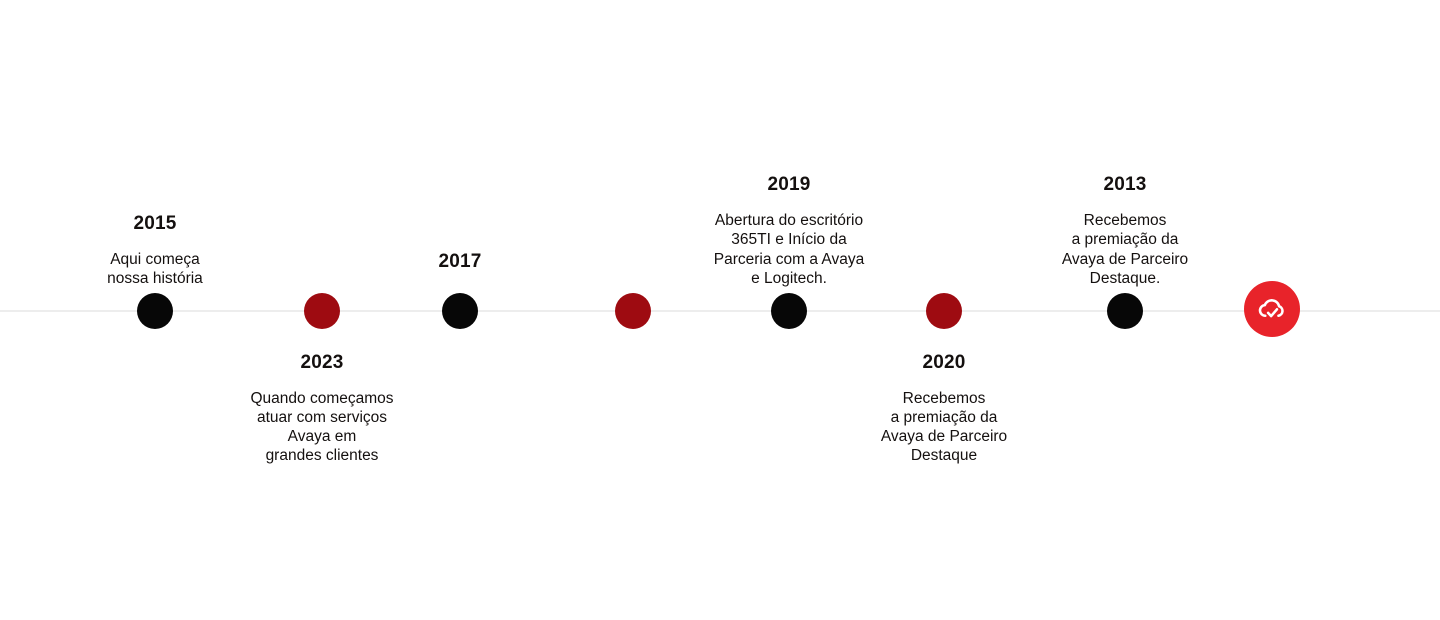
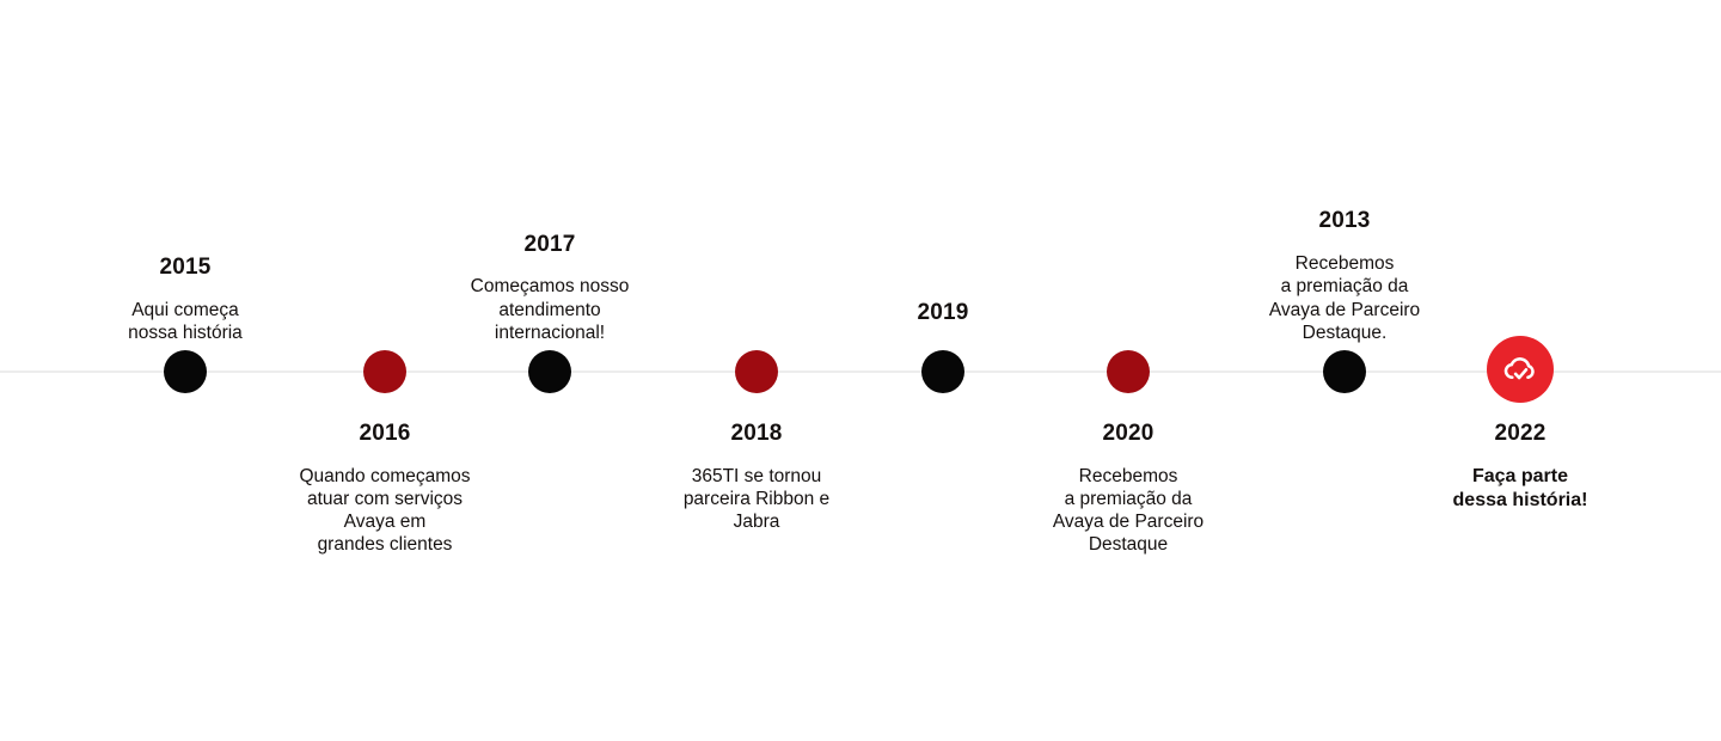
  2015
  Aqui começa
  nossa história
- 2023
+ 2016
  Quando começamos
  atuar com serviços
  Avaya em
  grandes clientes
  2017
+ Começamos nosso
+ atendimento
+ internacional!
+ 2018
+ 365TI se tornou
+ parceira Ribbon e
+ Jabra
  2019
- Abertura do escritório
- 365TI e Início da
- Parceria com a Avaya
- e Logitech.
  2020
  Recebemos
  a premiação da
  Avaya de Parceiro
  Destaque
  2013
  Recebemos
  a premiação da
  Avaya de Parceiro
  Destaque.
+ 2022
+ Faça parte
+ dessa história!
